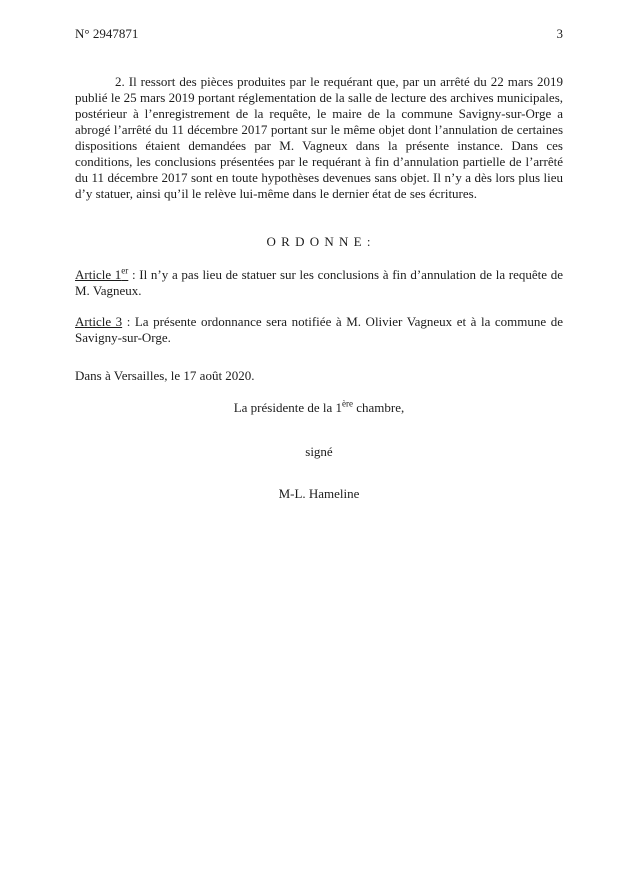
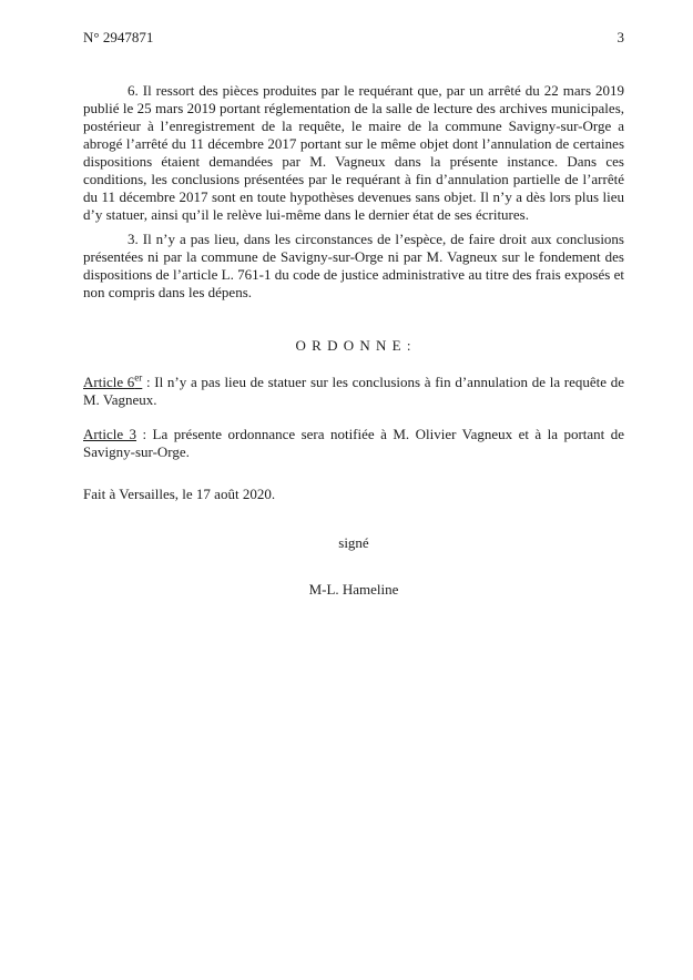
  N° 2947871
  3
- 2. Il ressort des pièces produites par le requérant que, par un arrêté du 22 mars 2019 publié le 25 mars 2019 portant réglementation de la salle de lecture des archives municipales, postérieur à l’enregistrement de la requête, le maire de la commune Savigny-sur-Orge a abrogé l’arrêté du 11 décembre 2017 portant sur le même objet dont l’annulation de certaines dispositions étaient demandées par M. Vagneux dans la présente instance. Dans ces conditions, les conclusions présentées par le requérant à fin d’annulation partielle de l’arrêté du 11 décembre 2017 sont en toute hypothèses devenues sans objet. Il n’y a dès lors plus lieu d’y statuer, ainsi qu’il le relève lui-même dans le dernier état de ses écritures.
+ 6. Il ressort des pièces produites par le requérant que, par un arrêté du 22 mars 2019 publié le 25 mars 2019 portant réglementation de la salle de lecture des archives municipales, postérieur à l’enregistrement de la requête, le maire de la commune Savigny-sur-Orge a abrogé l’arrêté du 11 décembre 2017 portant sur le même objet dont l’annulation de certaines dispositions étaient demandées par M. Vagneux dans la présente instance. Dans ces conditions, les conclusions présentées par le requérant à fin d’annulation partielle de l’arrêté du 11 décembre 2017 sont en toute hypothèses devenues sans objet. Il n’y a dès lors plus lieu d’y statuer, ainsi qu’il le relève lui-même dans le dernier état de ses écritures.
+ 3. Il n’y a pas lieu, dans les circonstances de l’espèce, de faire droit aux conclusions présentées ni par la commune de Savigny-sur-Orge ni par M. Vagneux sur le fondement des dispositions de l’article L. 761-1 du code de justice administrative au titre des frais exposés et non compris dans les dépens.
  O R D O N N E :
- Article 1er : Il n’y a pas lieu de statuer sur les conclusions à fin d’annulation de la requête de M. Vagneux.
+ Article 6er : Il n’y a pas lieu de statuer sur les conclusions à fin d’annulation de la requête de M. Vagneux.
- Article 3 : La présente ordonnance sera notifiée à M. Olivier Vagneux et à la commune de Savigny-sur-Orge.
+ Article 3 : La présente ordonnance sera notifiée à M. Olivier Vagneux et à la portant de Savigny-sur-Orge.
- Dans à Versailles, le 17 août 2020.
+ Fait à Versailles, le 17 août 2020.
- La présidente de la 1ère chambre,
  signé
  M-L. Hameline
